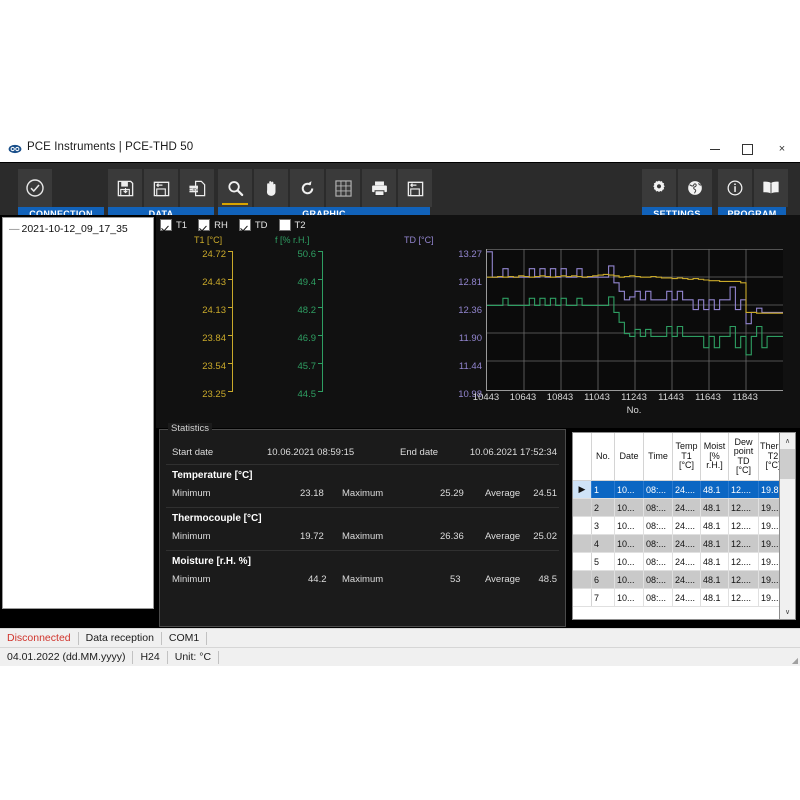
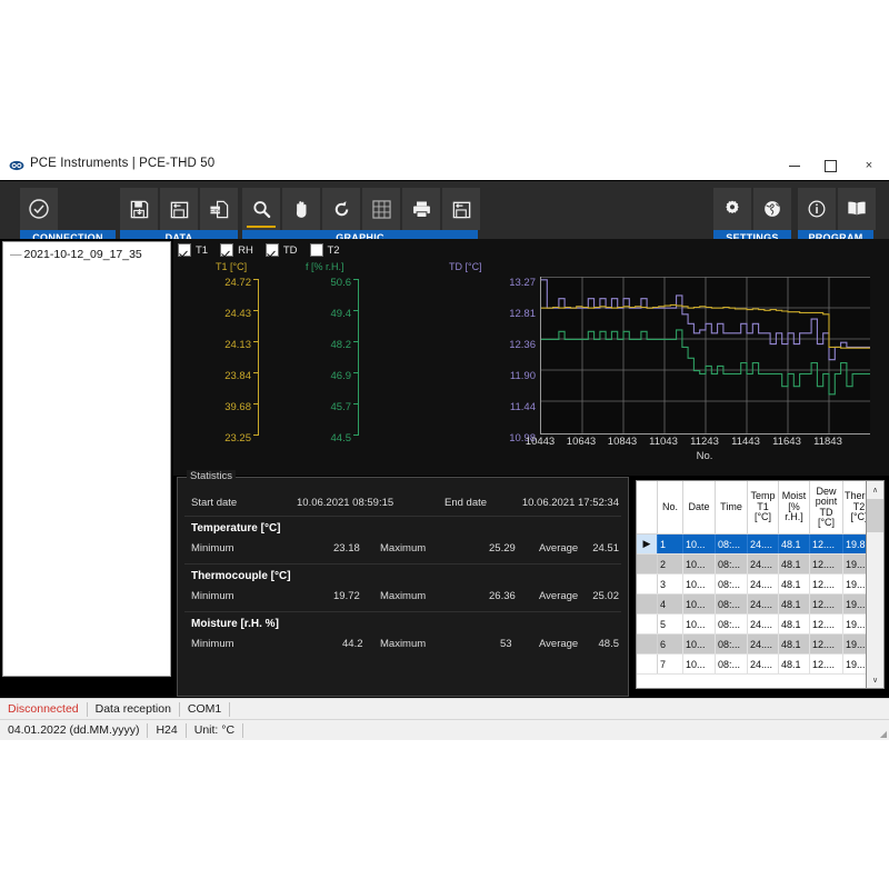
  PCE Instruments | PCE-THD 50
  ×
  CONNECTION
  DATA
  GRAPHIC
  SETTINGS
  PROGRAM
  — 2021-10-12_09_17_35
  T1
  RH
  TD
  T2
  T1 [°C]
  24.72
  24.43
  24.13
  23.84
- 23.54
+ 39.68
  23.25
  f [% r.H.]
  50.6
  49.4
  48.2
  46.9
  45.7
  44.5
  TD [°C]
  13.27
  12.81
  12.36
  11.90
  11.44
  10.98
  10443
  10643
  10843
  11043
  11243
  11443
  11643
  11843
  No.
  Statistics
  Start date
  10.06.2021 08:59:15
  End date
  10.06.2021 17:52:34
  Temperature [°C]
  Minimum
  23.18
  Maximum
  25.29
  Average
  24.51
  Thermocouple [°C]
  Minimum
  19.72
  Maximum
  26.36
  Average
  25.02
  Moisture [r.H. %]
  Minimum
  44.2
  Maximum
  53
  Average
  48.5
  	No.	Date	Time	Temp T1 [°C]	Moist [% r.H.]	Dew point TD [°C]	Ther T2 [°C
  ▶	1	10...	08:...	24....	48.1	12....	19.8
  	2	10...	08:...	24....	48.1	12....	19...
  	3	10...	08:...	24....	48.1	12....	19...
  	4	10...	08:...	24....	48.1	12....	19...
  	5	10...	08:...	24....	48.1	12....	19...
  	6	10...	08:...	24....	48.1	12....	19...
  	7	10...	08:...	24....	48.1	12....	19...
  Disconnected
  Data reception
  COM1
  04.01.2022 (dd.MM.yyyy)
  H24
  Unit: °C
  ◢
